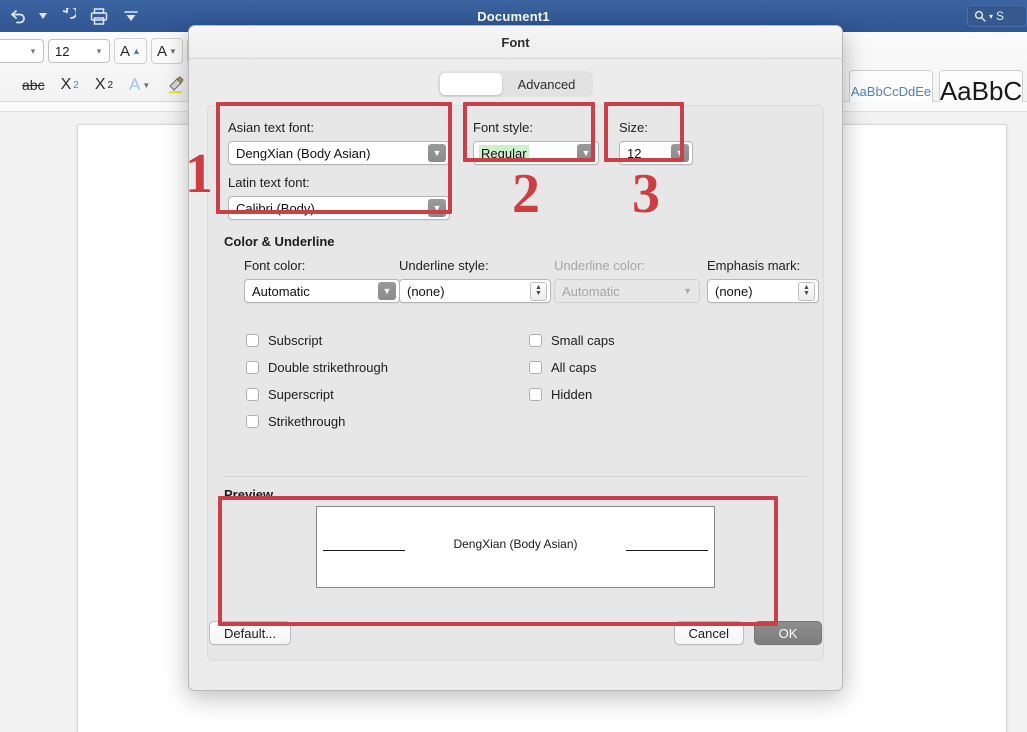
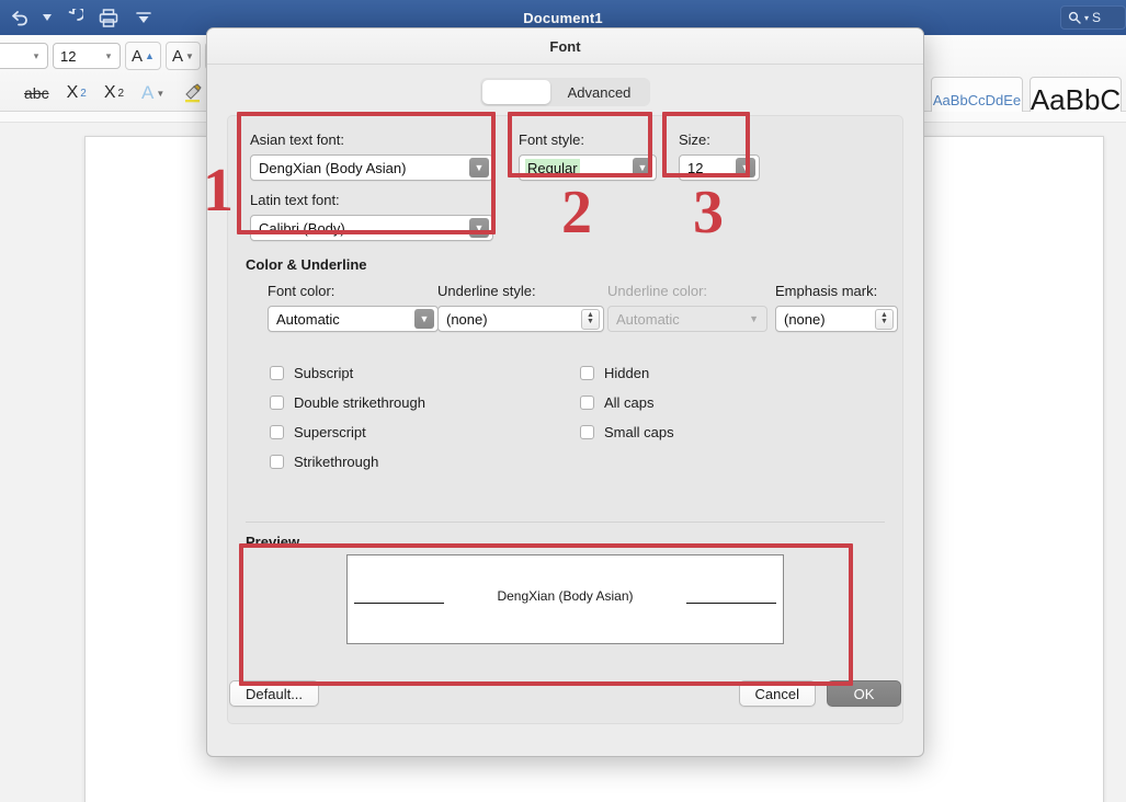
  Document1
  ▾
  S
  ▾
  12
  ▾
  A
  ▲
  A
  ▼
  abc
  X
  2
  X
  2
  A
  ▼
  AaBbCcDdEe
  AaBbC
  Font
  Advanced
  Asian text font:
  DengXian (Body Asian)
  ▼
  Latin text font:
  Calibri (Body)
  ▼
  Font style:
  Regular
  ▼
  Size:
  12
  ▼
  Color & Underline
  Font color:
  Automatic
  ▼
  Underline style:
  (none)
  Underline color:
  Automatic
  ▼
  Emphasis mark:
  (none)
  Subscript
  Double strikethrough
  Superscript
  Strikethrough
- Small caps
+ Hidden
  All caps
- Hidden
+ Small caps
  Preview
  DengXian (Body Asian)
  Default...
  Cancel
  OK
  1
  2
  3
